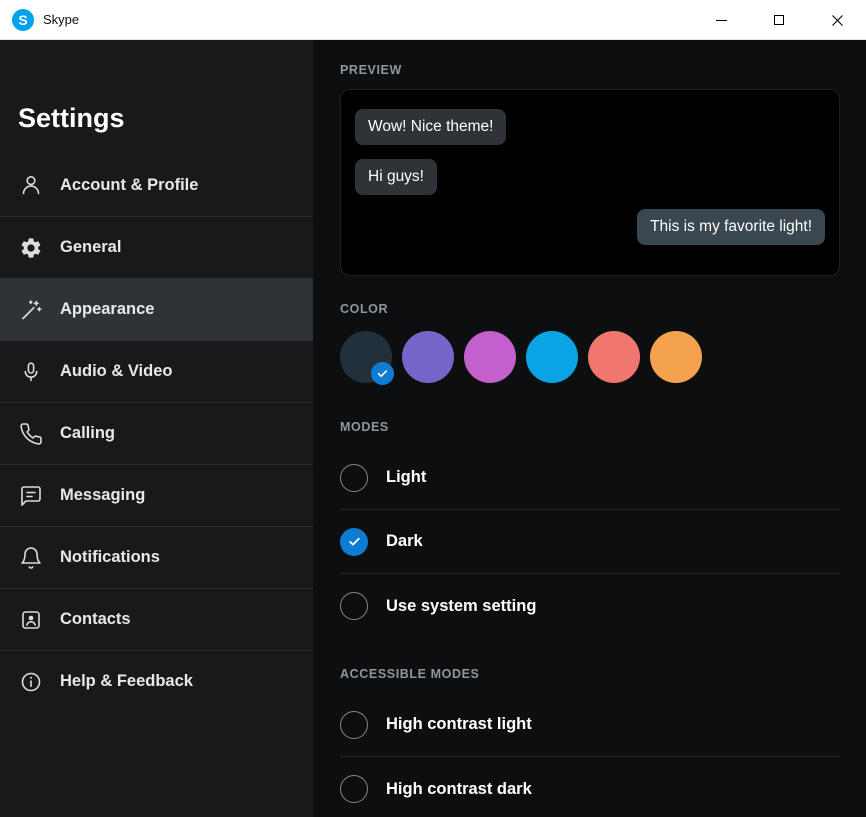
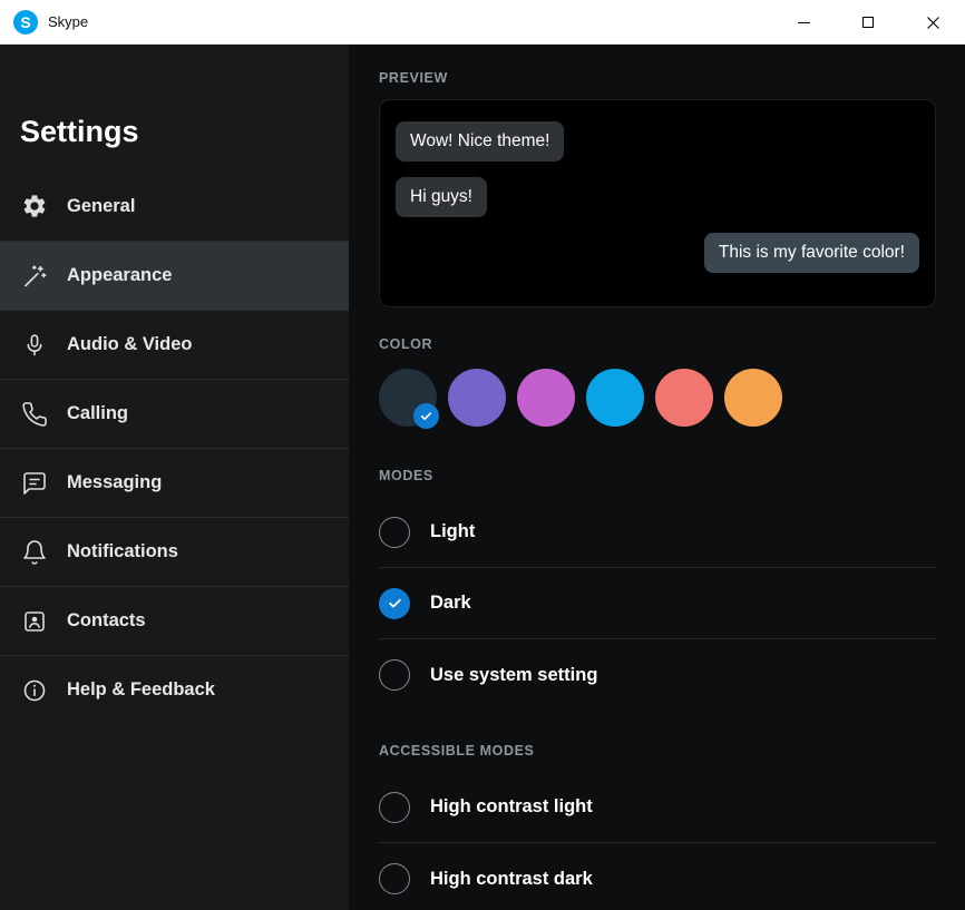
  S
  Skype
  Settings
- Account & Profile
  General
  Appearance
  Audio & Video
  Calling
  Messaging
  Notifications
  Contacts
  Help & Feedback
  PREVIEW
  Wow! Nice theme!
  Hi guys!
- This is my favorite light!
+ This is my favorite color!
  COLOR
  MODES
  Light
  Dark
  Use system setting
  ACCESSIBLE MODES
  High contrast light
  High contrast dark
